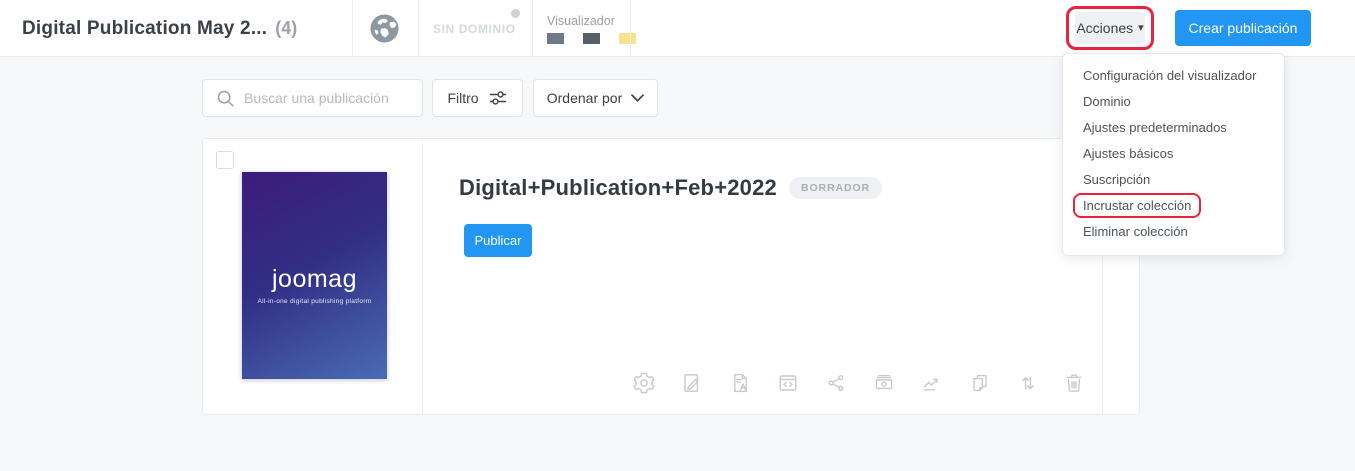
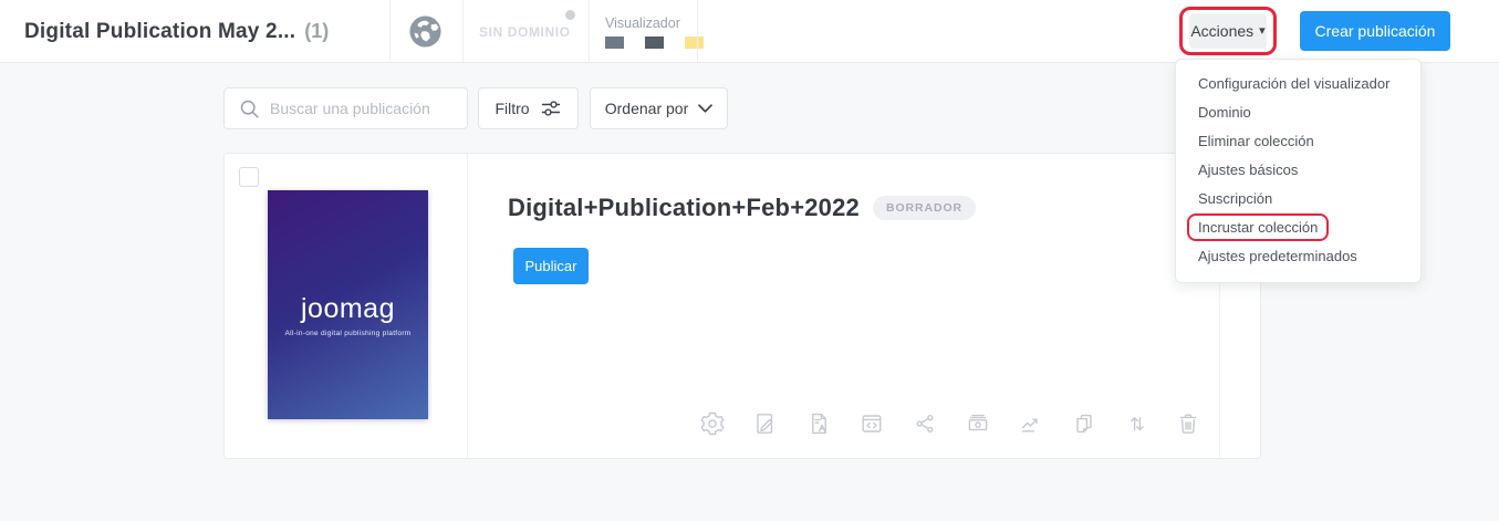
  Digital Publication May 2...
- (4)
+ (1)
  SIN DOMINIO
  Visualizador
  Acciones
  ▾
  Crear publicación
  Buscar una publicación
  Filtro
  Ordenar por
  joomag
  Digital+Publication+Feb+2022
  BORRADOR
  Publicar
  Configuración del visualizador
  Dominio
- Ajustes predeterminados
+ Eliminar colección
  Ajustes básicos
  Suscripción
  Incrustar colección
- Eliminar colección
+ Ajustes predeterminados
